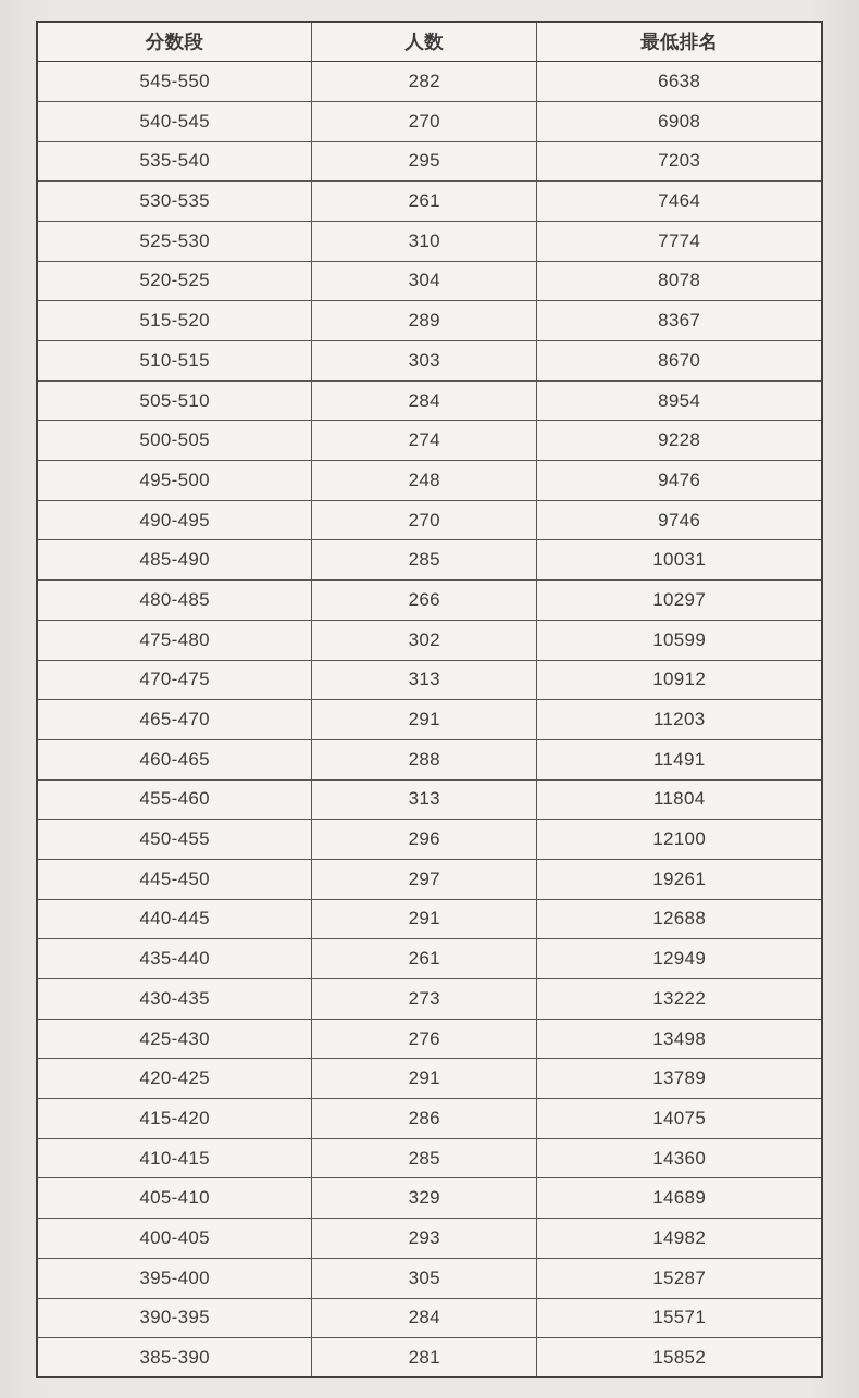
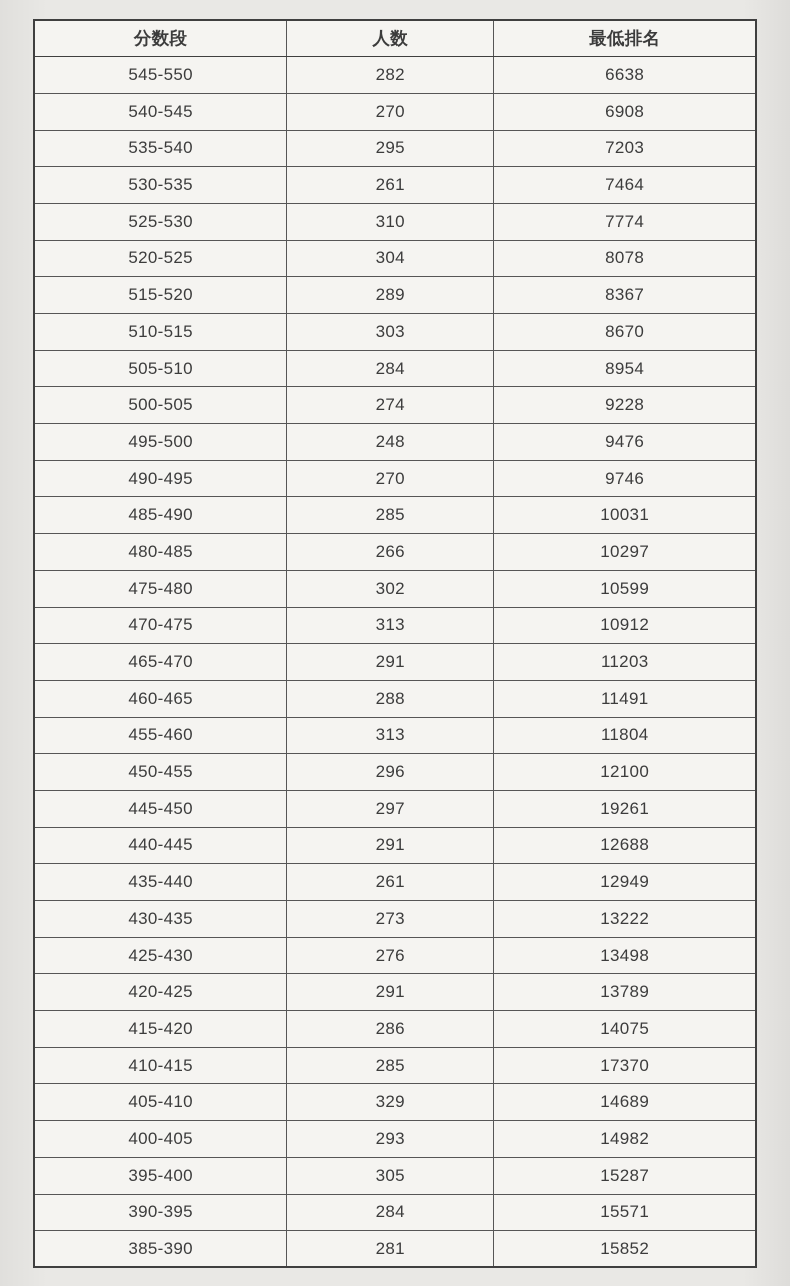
  分数段	人数	最低排名
  545-550	282	6638
  540-545	270	6908
  535-540	295	7203
  530-535	261	7464
  525-530	310	7774
  520-525	304	8078
  515-520	289	8367
  510-515	303	8670
  505-510	284	8954
  500-505	274	9228
  495-500	248	9476
  490-495	270	9746
  485-490	285	10031
  480-485	266	10297
  475-480	302	10599
  470-475	313	10912
  465-470	291	11203
  460-465	288	11491
  455-460	313	11804
  450-455	296	12100
  445-450	297	19261
  440-445	291	12688
  435-440	261	12949
  430-435	273	13222
  425-430	276	13498
  420-425	291	13789
  415-420	286	14075
- 410-415	285	14360
+ 410-415	285	17370
  405-410	329	14689
  400-405	293	14982
  395-400	305	15287
  390-395	284	15571
  385-390	281	15852
